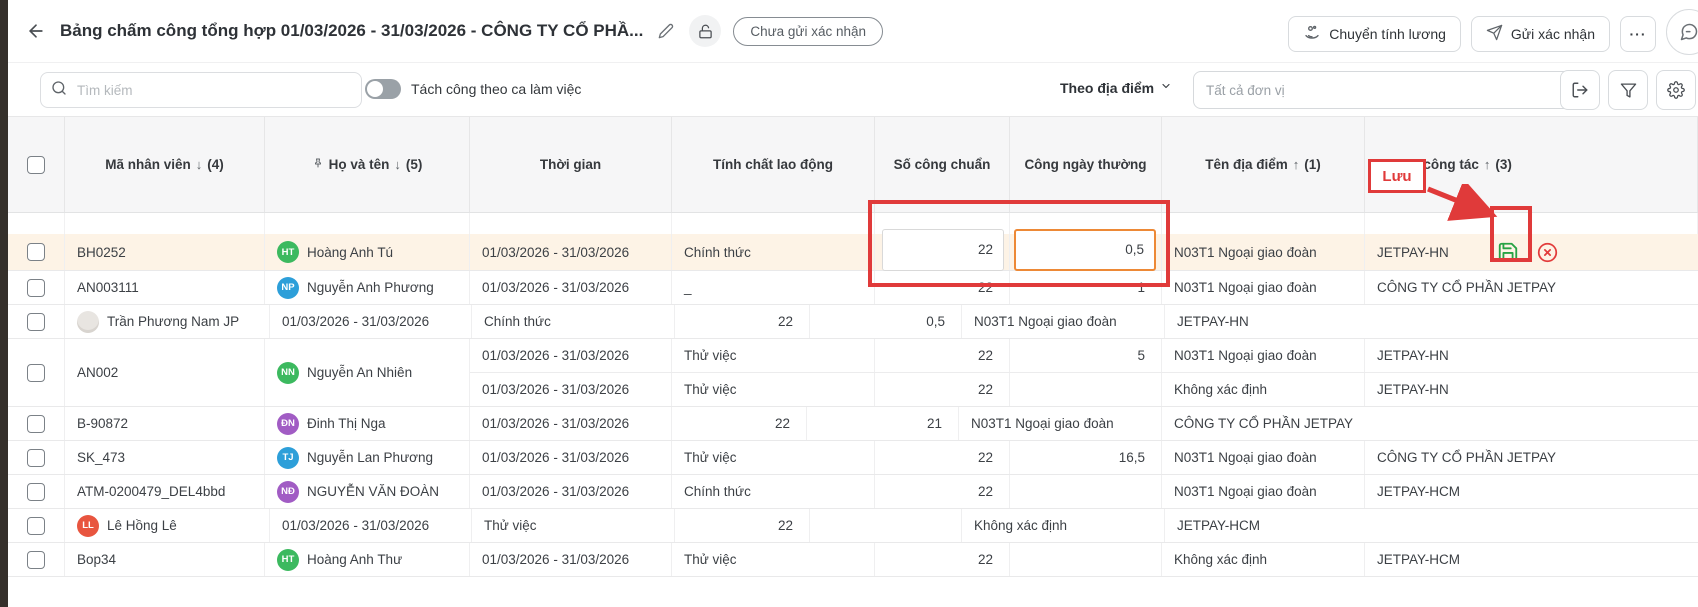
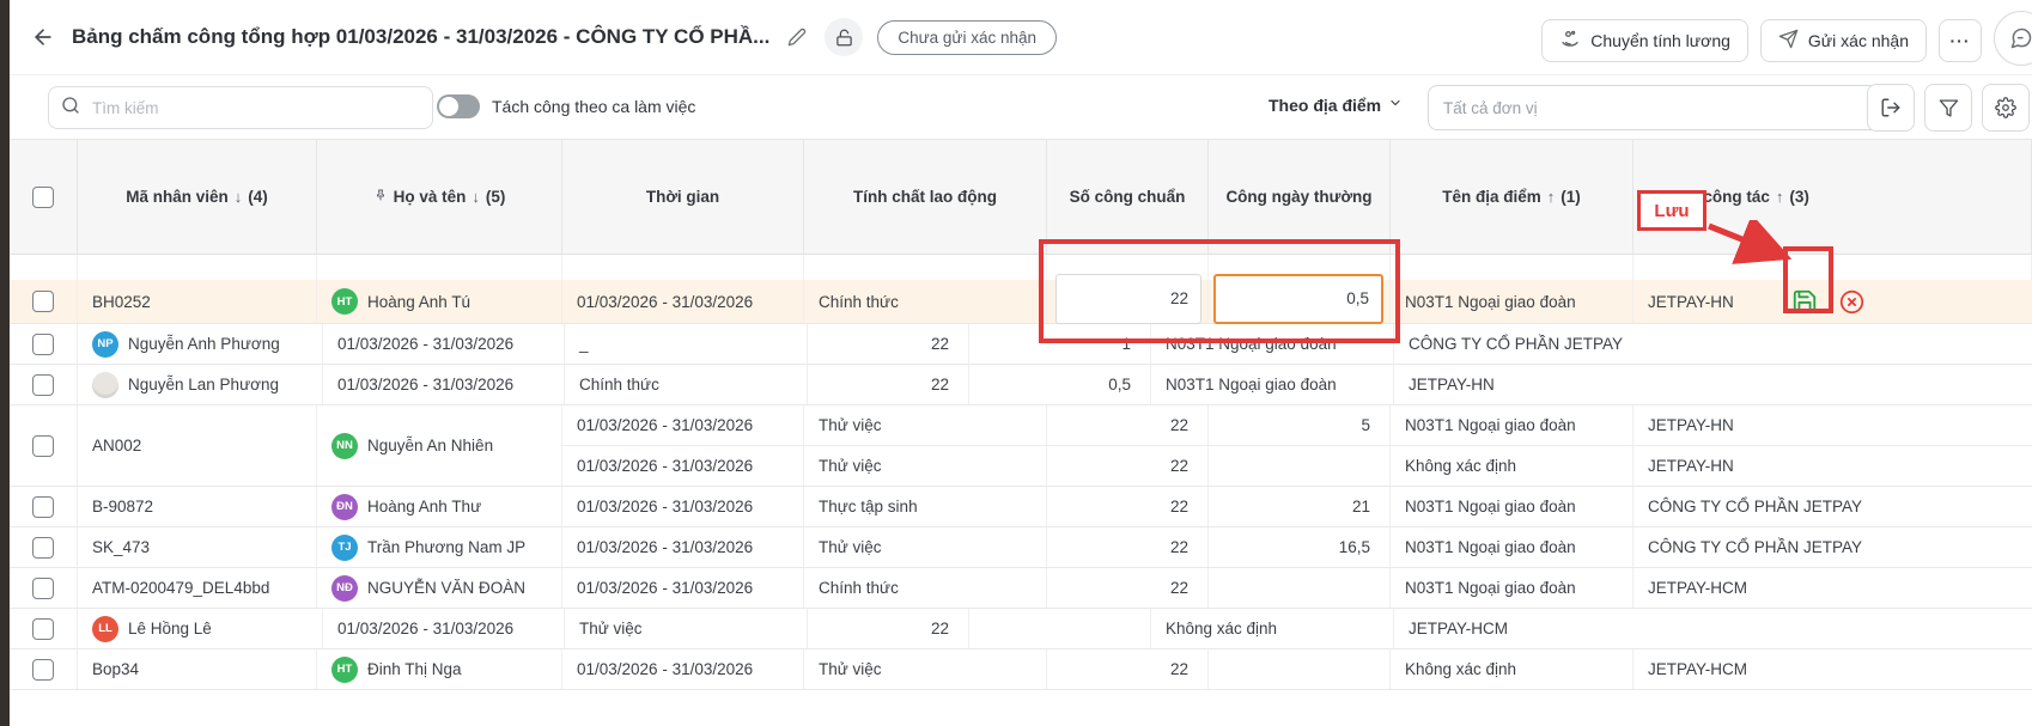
  Bảng chấm công tổng hợp 01/03/2026 - 31/03/2026 - CÔNG TY CỔ PHẦ...
  Chưa gửi xác nhận
  Chuyển tính lương
  Gửi xác nhận
  ···
  Tìm kiếm
  Tách công theo ca làm việc
  Theo địa điểm
  Tất cả đơn vị
  Mã nhân viên
  ↓
  (4)
  Họ và tên
  ↓
  (5)
  Thời gian
  Tính chất lao động
  Số công chuẩn
  Công ngày thường
  Tên địa điểm
  ↑
  (1)
  ↑
  (3)
  BH0252
  HT
  Hoàng Anh Tú
  01/03/2026 - 31/03/2026
  Chính thức
  22
  0,5
  N03T1 Ngoại giao đoàn
  JETPAY-HN
- AN003111
  NP
  Nguyễn Anh Phương
  01/03/2026 - 31/03/2026
  _
  22
  1
  N03T1 Ngoại giao đoàn
  CÔNG TY CỔ PHẦN JETPAY
- Trần Phương Nam JP
+ Nguyễn Lan Phương
  01/03/2026 - 31/03/2026
  Chính thức
  22
  0,5
  N03T1 Ngoại giao đoàn
  JETPAY-HN
  AN002
  NN
  Nguyễn An Nhiên
  01/03/2026 - 31/03/2026
  Thử việc
  22
  5
  N03T1 Ngoại giao đoàn
  JETPAY-HN
  01/03/2026 - 31/03/2026
  Thử việc
  22
  Không xác định
  JETPAY-HN
  B-90872
  ĐN
- Đinh Thị Nga
+ Hoàng Anh Thư
  01/03/2026 - 31/03/2026
+ Thực tập sinh
  22
  21
  N03T1 Ngoại giao đoàn
  CÔNG TY CỔ PHẦN JETPAY
  SK_473
  TJ
- Nguyễn Lan Phương
+ Trần Phương Nam JP
  01/03/2026 - 31/03/2026
  Thử việc
  22
  16,5
  N03T1 Ngoại giao đoàn
  CÔNG TY CỔ PHẦN JETPAY
  ATM-0200479_DEL4bbd
  NĐ
  NGUYỄN VĂN ĐOÀN
  01/03/2026 - 31/03/2026
  Chính thức
  22
  N03T1 Ngoại giao đoàn
  JETPAY-HCM
  LL
  Lê Hồng Lê
  01/03/2026 - 31/03/2026
  Thử việc
  22
  Không xác định
  JETPAY-HCM
  Bop34
  HT
- Hoàng Anh Thư
+ Đinh Thị Nga
  01/03/2026 - 31/03/2026
  Thử việc
  22
  Không xác định
  JETPAY-HCM
  Lưu
